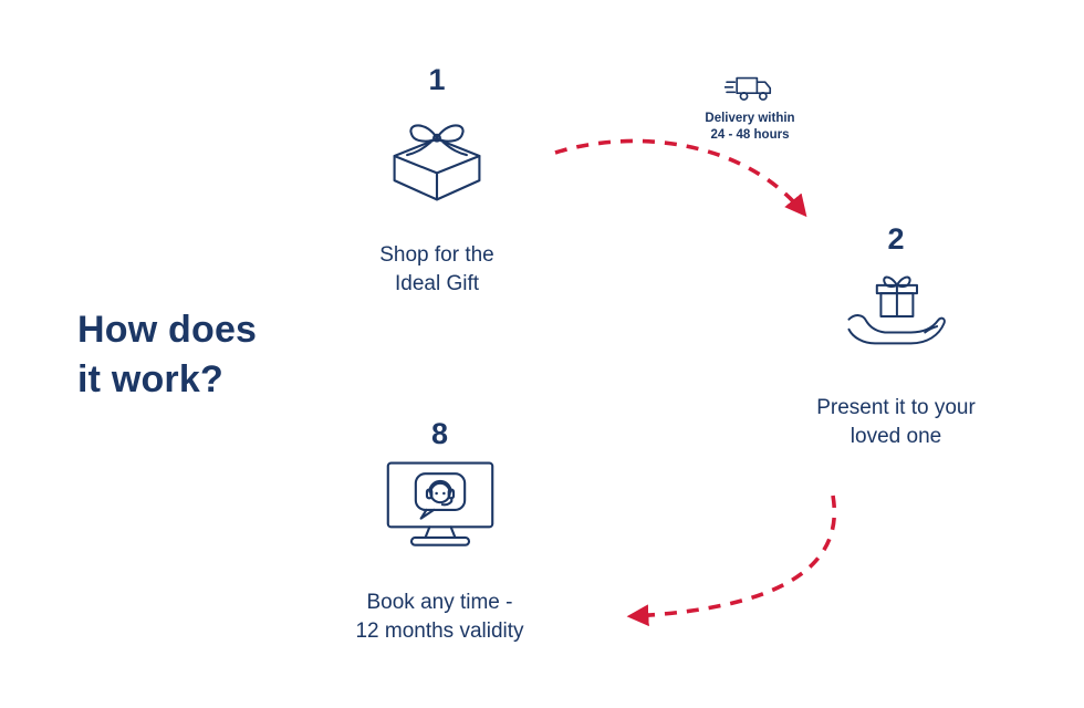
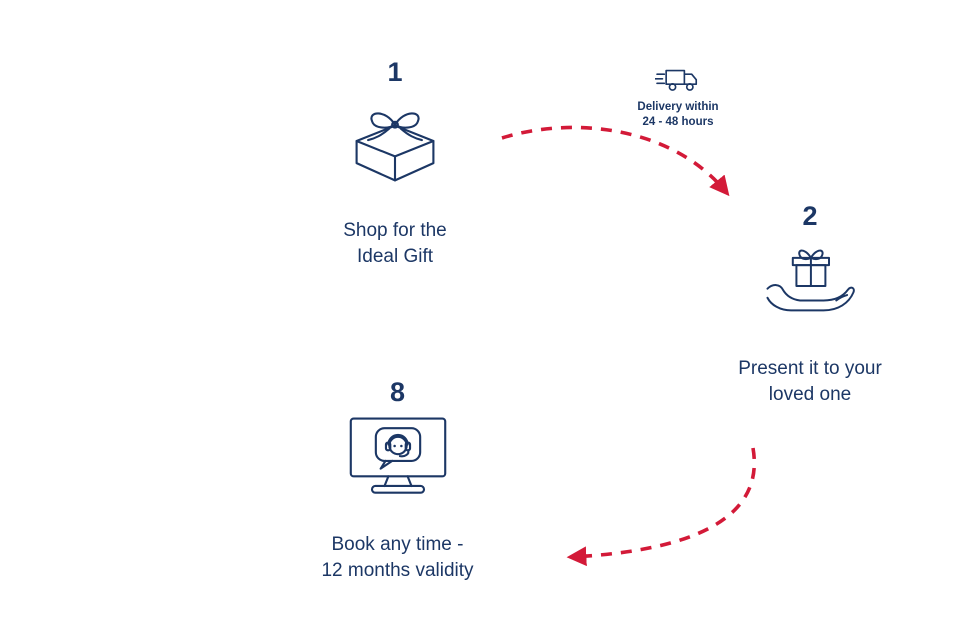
- How does
- it work?
  1
  Shop for the
  Ideal Gift
  2
  Present it to your
  loved one
  8
  Book any time -
  12 months validity
  Delivery within
  24 - 48 hours
